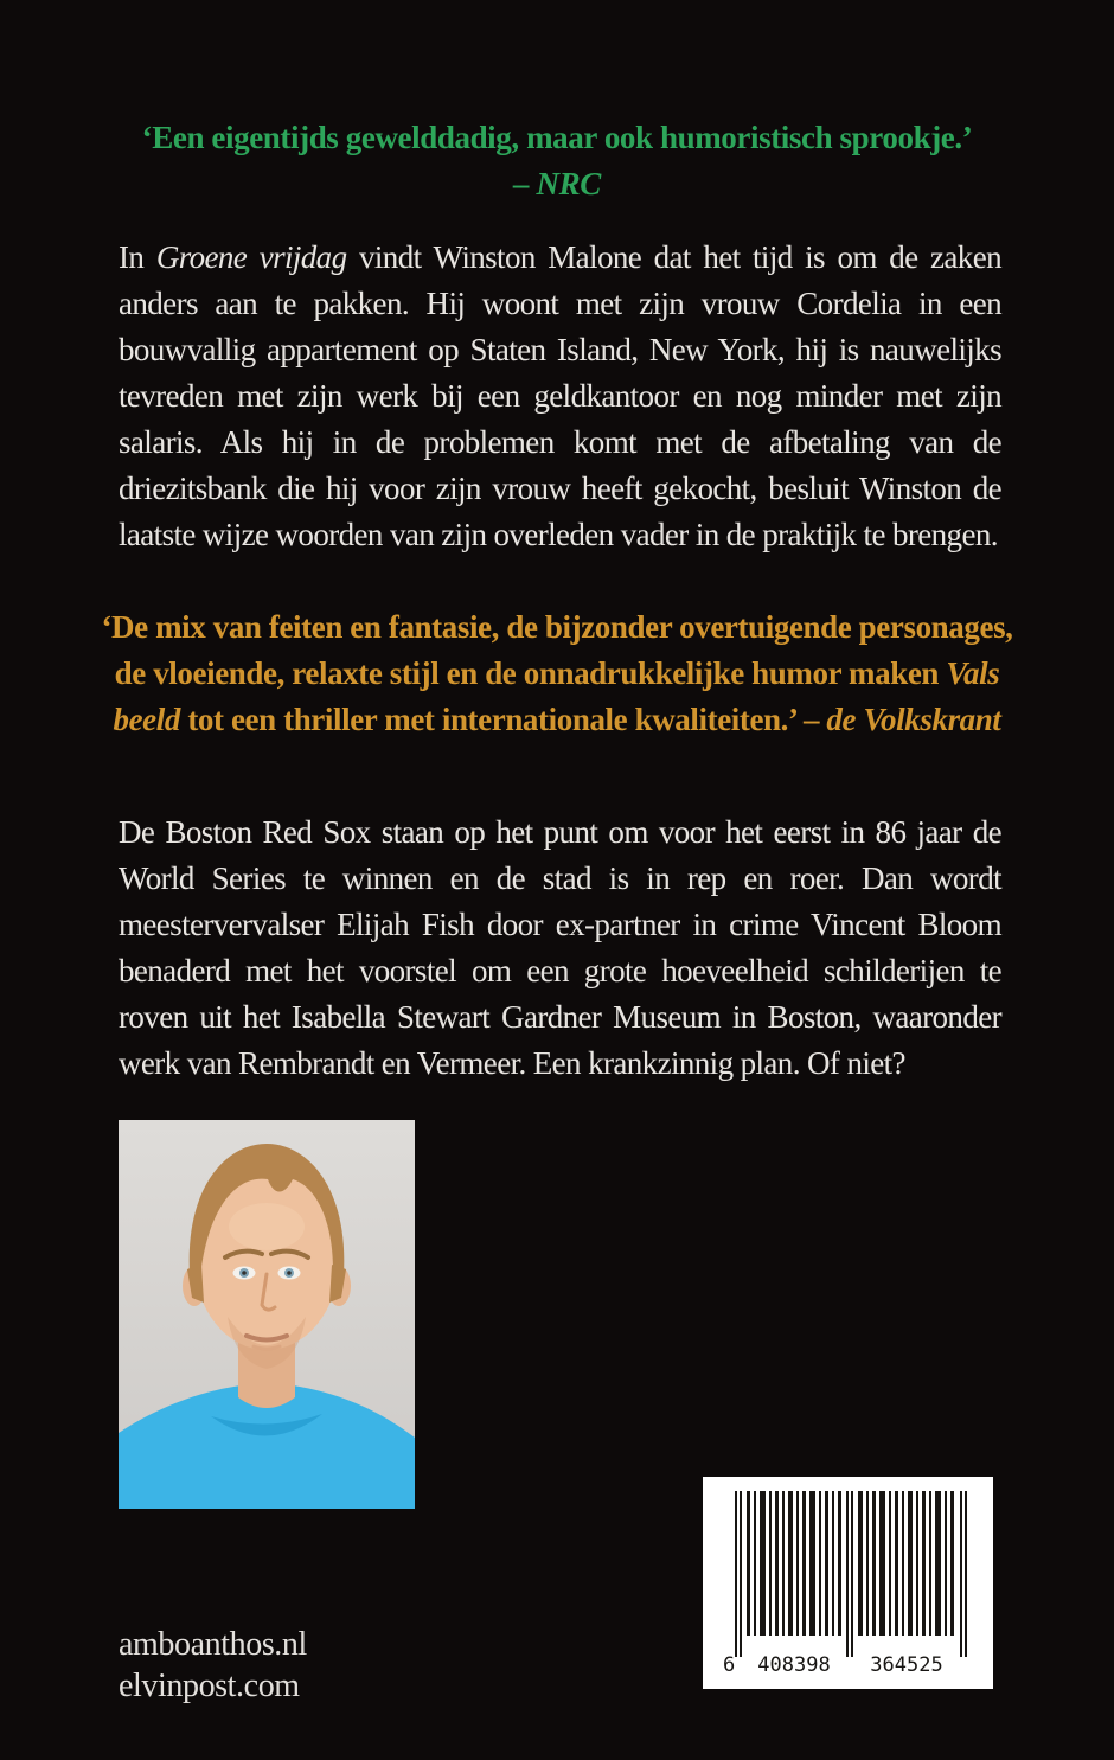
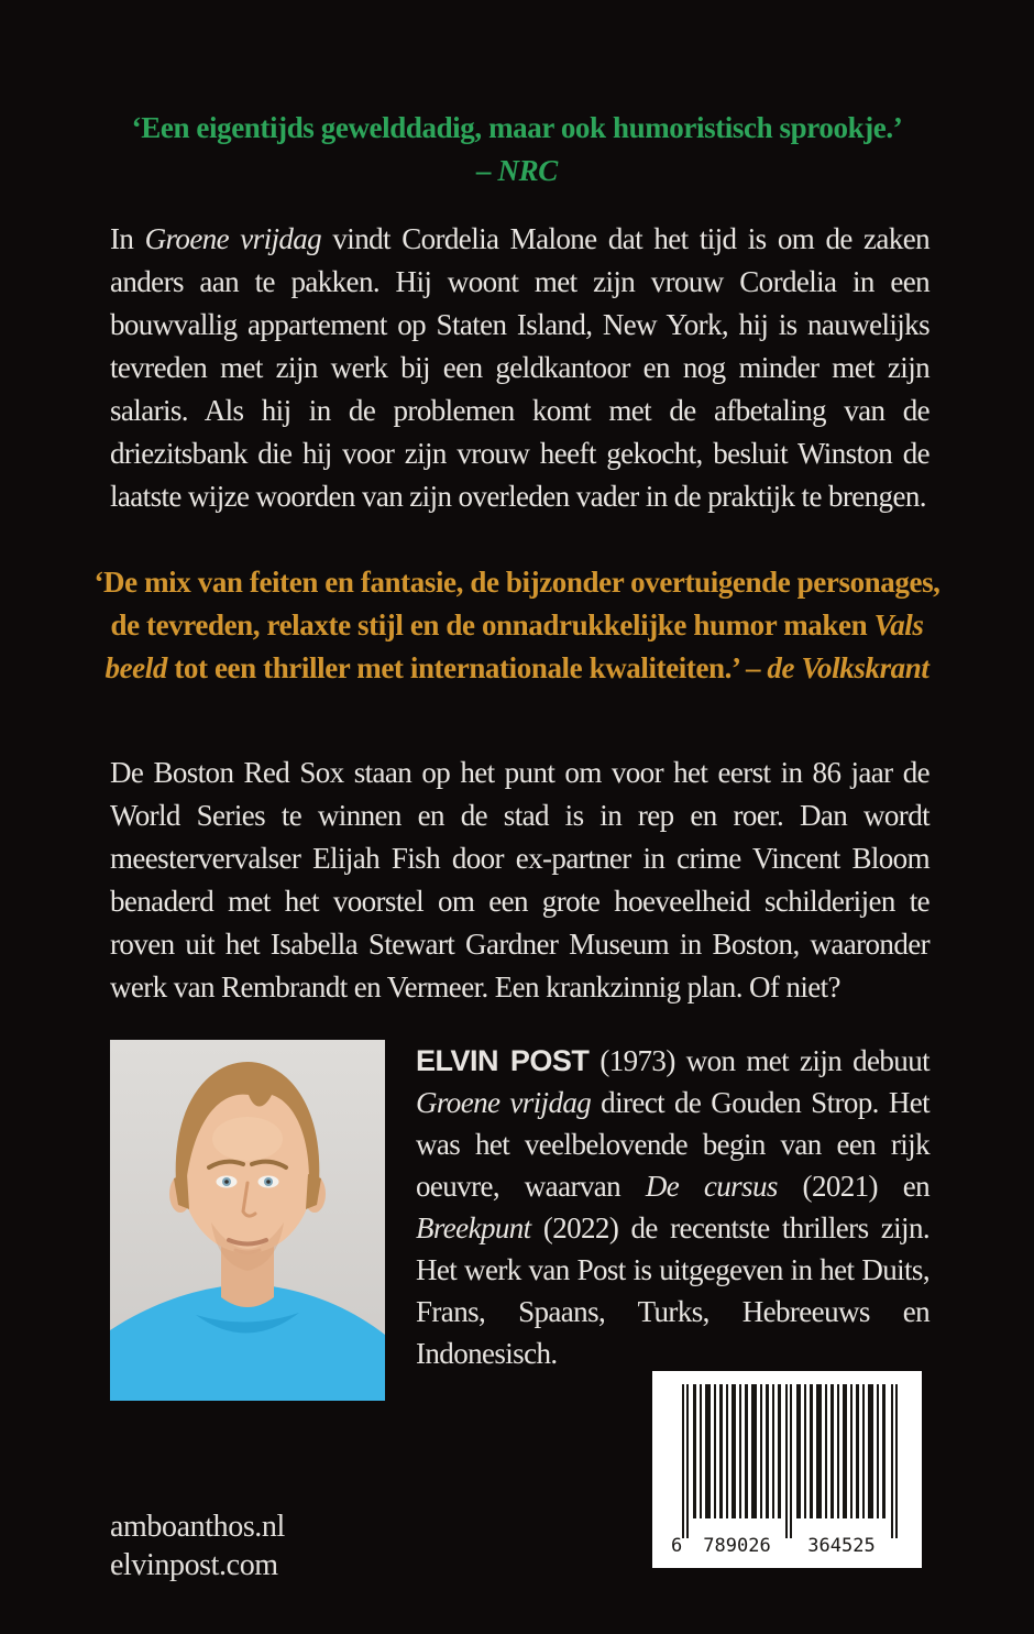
  ‘Een eigentijds gewelddadig, maar ook humoristisch sprookje.’
  – NRC
- In Groene vrijdag vindt Winston Malone dat het tijd is om de zaken anders aan te pakken. Hij woont met zijn vrouw Cordelia in een bouwvallig appartement op Staten Island, New York, hij is nau­welijks tevreden met zijn werk bij een geldkantoor en nog minder met zijn salaris. Als hij in de problemen komt met de afbetaling van de driezitsbank die hij voor zijn vrouw heeft gekocht, besluit Winston de laatste wijze woorden van zijn overleden vader in de praktijk te brengen.
+ In Groene vrijdag vindt Cordelia Malone dat het tijd is om de zaken anders aan te pakken. Hij woont met zijn vrouw Cordelia in een bouwvallig appartement op Staten Island, New York, hij is nau­welijks tevreden met zijn werk bij een geldkantoor en nog minder met zijn salaris. Als hij in de problemen komt met de afbetaling van de driezitsbank die hij voor zijn vrouw heeft gekocht, besluit Winston de laatste wijze woorden van zijn overleden vader in de praktijk te brengen.
- ‘De mix van feiten en fantasie, de bijzonder overtuigende personages, de vloeiende, relaxte stijl en de onnadrukkelijke humor maken Vals beeld tot een thriller met internationale kwaliteiten.’ – de Volkskrant
+ ‘De mix van feiten en fantasie, de bijzonder overtuigende personages, de tevreden, relaxte stijl en de onnadrukkelijke humor maken Vals beeld tot een thriller met internationale kwaliteiten.’ – de Volkskrant
  De Boston Red Sox staan op het punt om voor het eerst in 86 jaar de World Series te winnen en de stad is in rep en roer. Dan wordt meestervervalser Elijah Fish door ex-partner in crime Vincent Bloom benaderd met het voorstel om een grote hoeveelheid schilderijen te roven uit het Isabella Stewart Gardner Museum in Boston, waaronder werk van Rembrandt en Vermeer. Een krank­zinnig plan. Of niet?
+ ELVIN POST (1973) won met zijn debuut Groene vrijdag direct de Gouden Strop. Het was het veelbelovende begin van een rijk oeuvre, waarvan De cursus (2021) en Breekpunt (2022) de recentste thrillers zijn. Het werk van Post is uitgegeven in het Duits, Frans, Spaans, Turks, He­breeuws en Indonesisch.
  6
- 408398
+ 789026
  364525
  amboanthos.nl
  elvinpost.com
